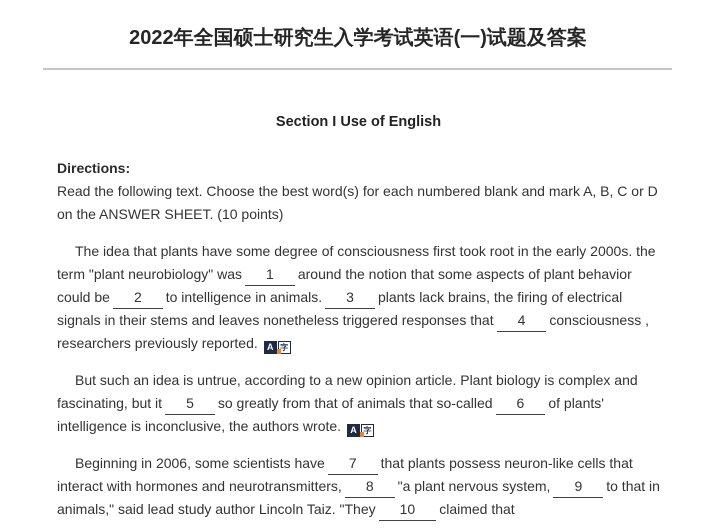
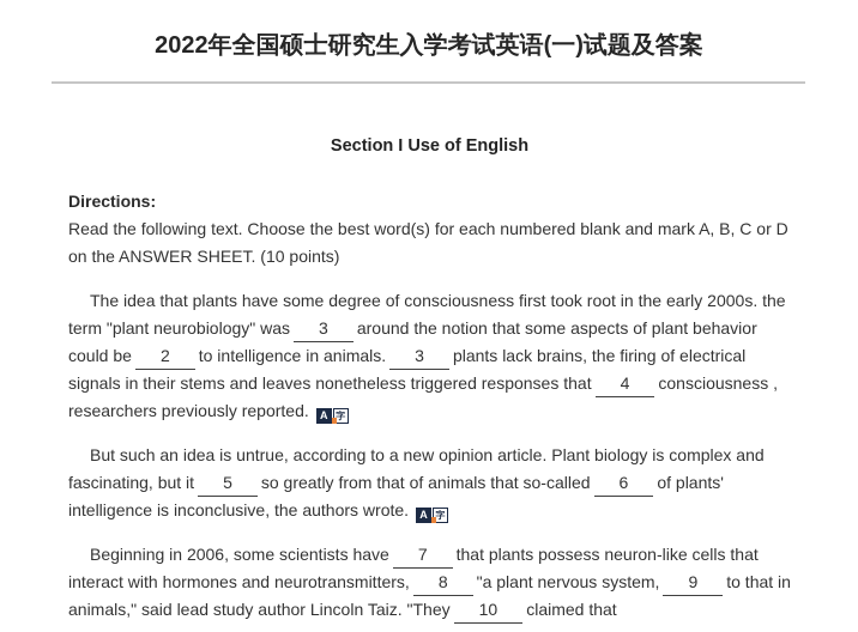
  2022年全国硕士研究生入学考试英语(一)试题及答案
  Section I Use of English
  Directions:
  Read the following text. Choose the best word(s) for each numbered blank and mark A, B, C or D on the ANSWER SHEET. (10 points)
- The idea that plants have some degree of consciousness first took root in the early 2000s. the term "plant neurobiology" was 1 around the notion that some aspects of plant behavior could be 2 to intelligence in animals. 3 plants lack brains, the firing of electrical signals in their stems and leaves nonetheless triggered responses that 4 consciousness , researchers previously reported.
+ The idea that plants have some degree of consciousness first took root in the early 2000s. the term "plant neurobiology" was 3 around the notion that some aspects of plant behavior could be 2 to intelligence in animals. 3 plants lack brains, the firing of electrical signals in their stems and leaves nonetheless triggered responses that 4 consciousness , researchers previously reported.
  A
  字
  But such an idea is untrue, according to a new opinion article. Plant biology is complex and fascinating, but it 5 so greatly from that of animals that so-called 6 of plants' intelligence is inconclusive, the authors wrote.
  A
  字
  Beginning in 2006, some scientists have 7 that plants possess neuron-like cells that interact with hormones and neurotransmitters, 8 "a plant nervous system, 9 to that in animals," said lead study author Lincoln Taiz. "They 10 claimed that
